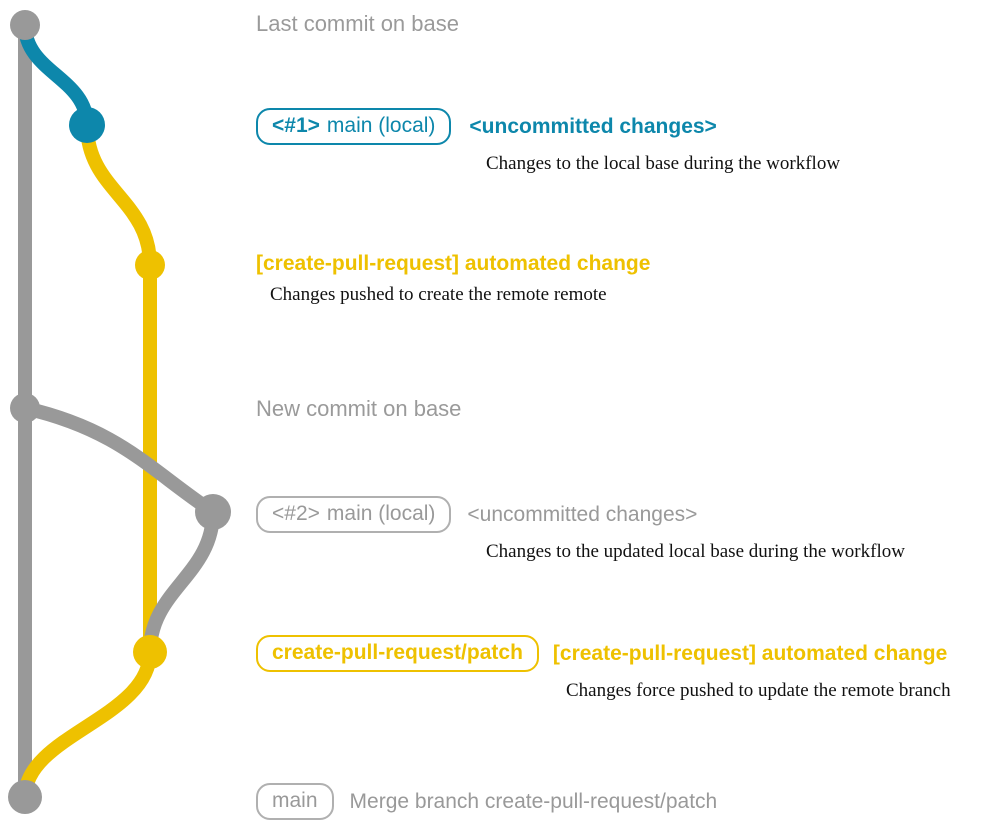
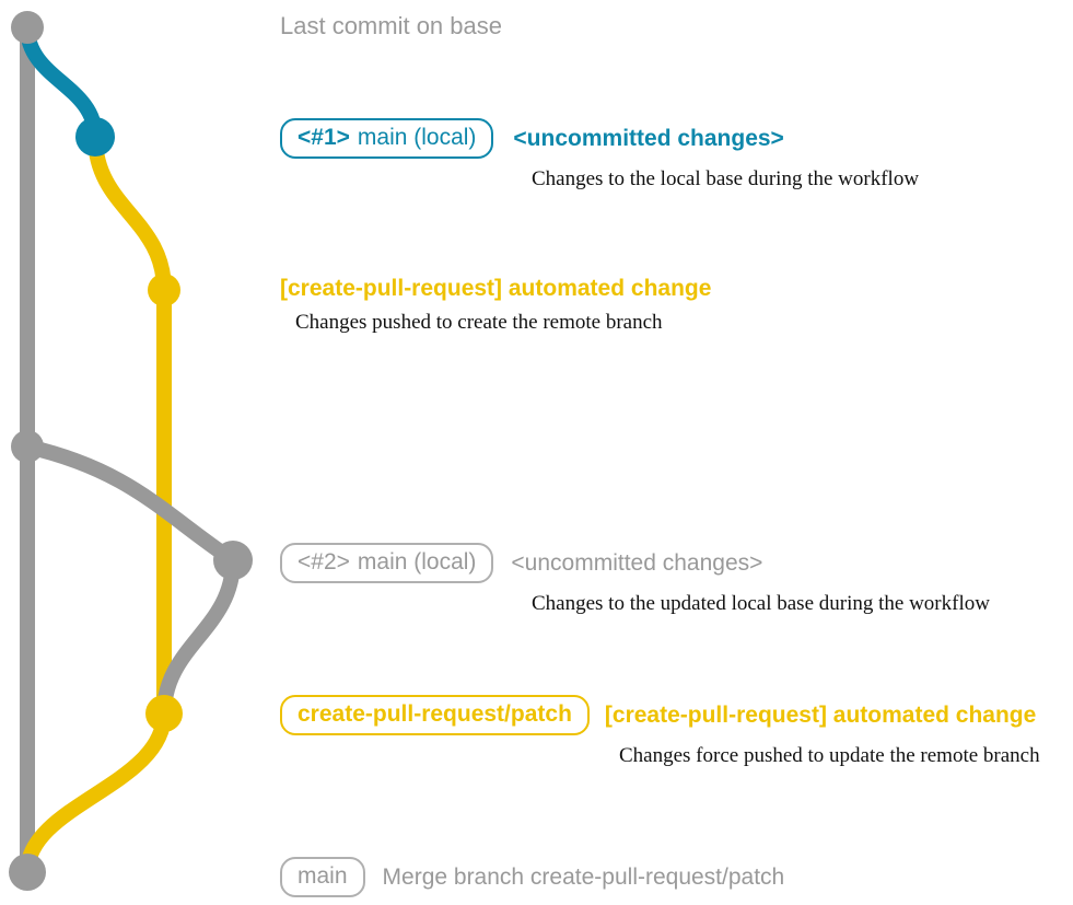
  Last commit on base
  <#1> main (local)
  <uncommitted changes>
  Changes to the local base during the workflow
  [create-pull-request] automated change
- Changes pushed to create the remote remote
+ Changes pushed to create the remote branch
- New commit on base
  <#2> main (local)
  <uncommitted changes>
  Changes to the updated local base during the workflow
  create-pull-request/patch
  [create-pull-request] automated change
  Changes force pushed to update the remote branch
  main
  Merge branch create-pull-request/patch
